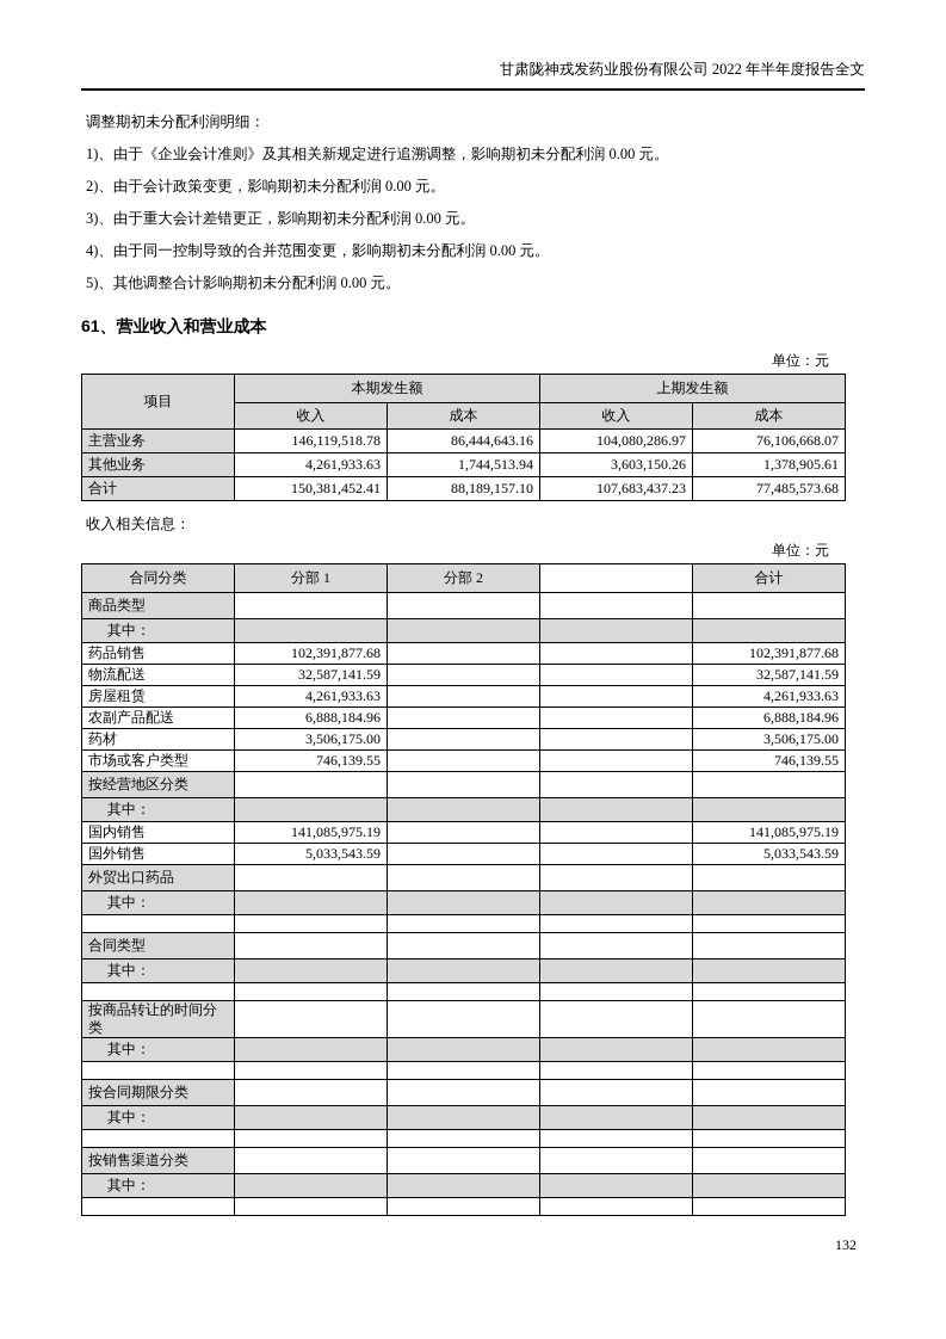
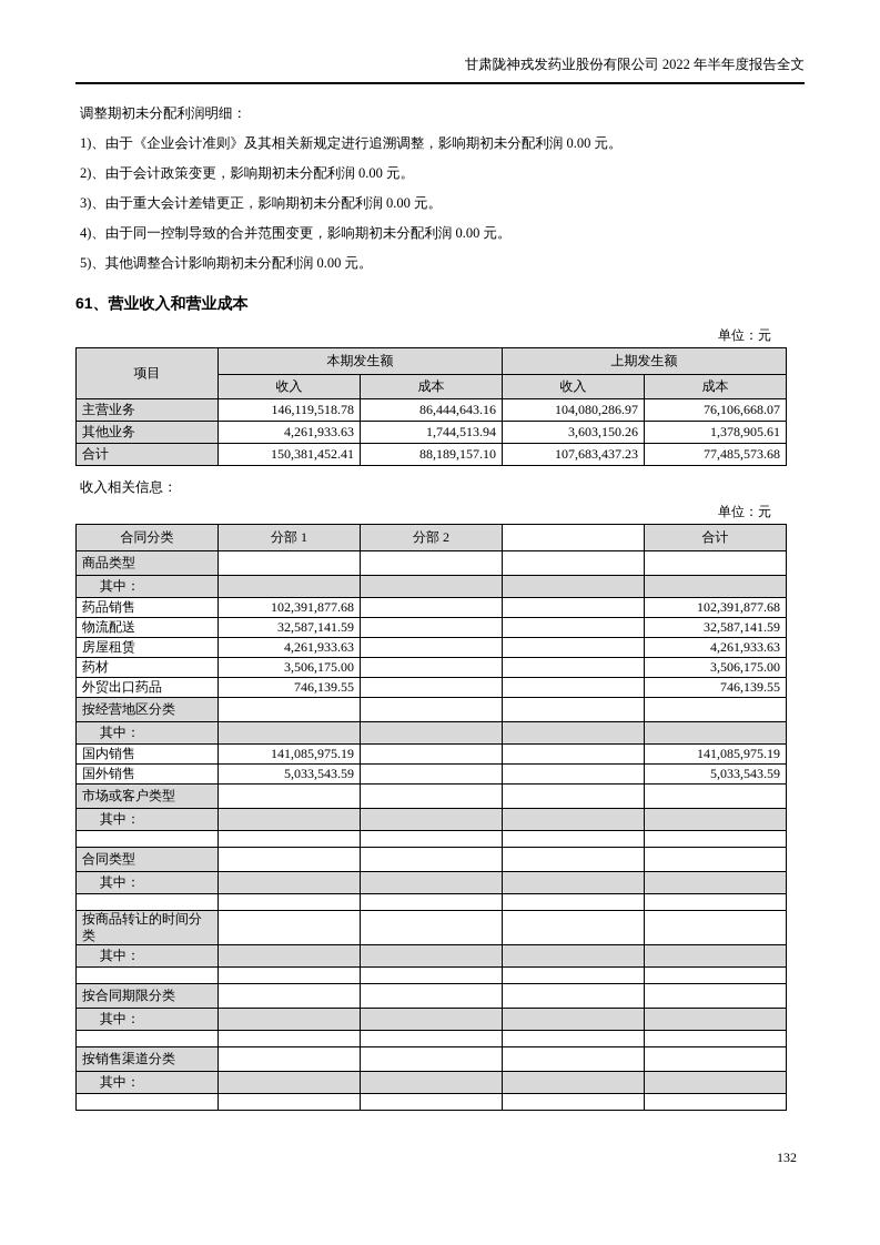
  甘肃陇神戎发药业股份有限公司 2022 年半年度报告全文
  调整期初未分配利润明细：
  1)、由于《企业会计准则》及其相关新规定进行追溯调整，影响期初未分配利润 0.00 元。
  2)、由于会计政策变更，影响期初未分配利润 0.00 元。
  3)、由于重大会计差错更正，影响期初未分配利润 0.00 元。
  4)、由于同一控制导致的合并范围变更，影响期初未分配利润 0.00 元。
  5)、其他调整合计影响期初未分配利润 0.00 元。
  61、营业收入和营业成本
  单位：元
  项目	本期发生额	上期发生额
  收入	成本	收入	成本
  主营业务	146,119,518.78	86,444,643.16	104,080,286.97	76,106,668.07
  其他业务	4,261,933.63	1,744,513.94	3,603,150.26	1,378,905.61
  合计	150,381,452.41	88,189,157.10	107,683,437.23	77,485,573.68
  收入相关信息：
  单位：元
  合同分类	分部 1	分部 2		合计
  商品类型
  其中：
  药品销售	102,391,877.68			102,391,877.68
  物流配送	32,587,141.59			32,587,141.59
  房屋租赁	4,261,933.63			4,261,933.63
- 农副产品配送	6,888,184.96			6,888,184.96
  药材	3,506,175.00			3,506,175.00
- 市场或客户类型	746,139.55			746,139.55
+ 外贸出口药品	746,139.55			746,139.55
  按经营地区分类
  其中：
  国内销售	141,085,975.19			141,085,975.19
  国外销售	5,033,543.59			5,033,543.59
- 外贸出口药品
+ 市场或客户类型
  其中：
  合同类型
  其中：
  按商品转让的时间分类
  其中：
  按合同期限分类
  其中：
  按销售渠道分类
  其中：
  132
